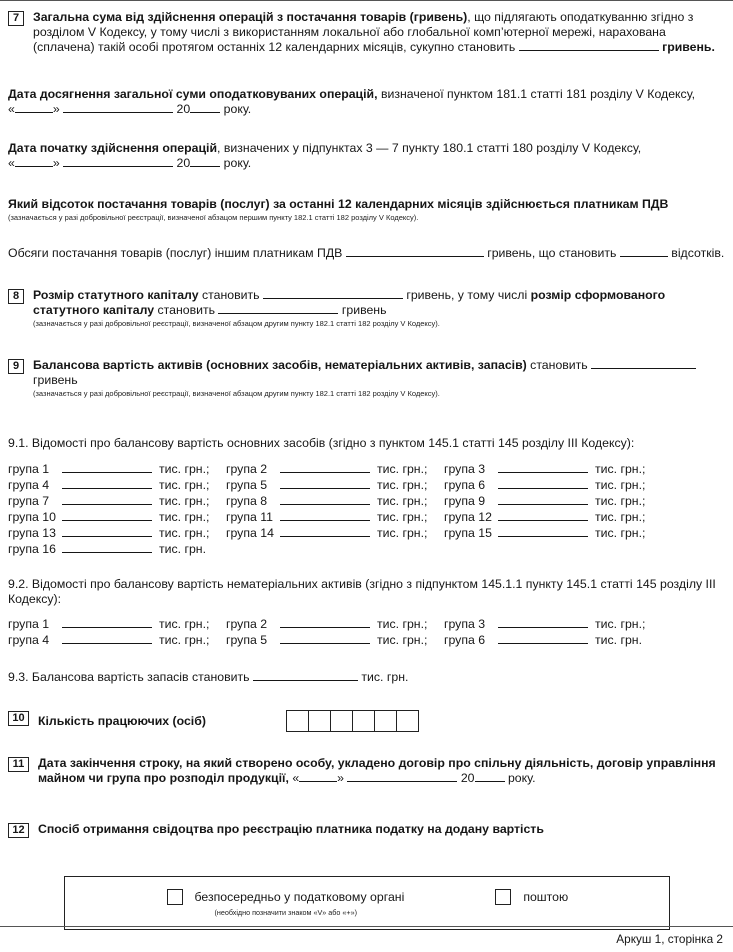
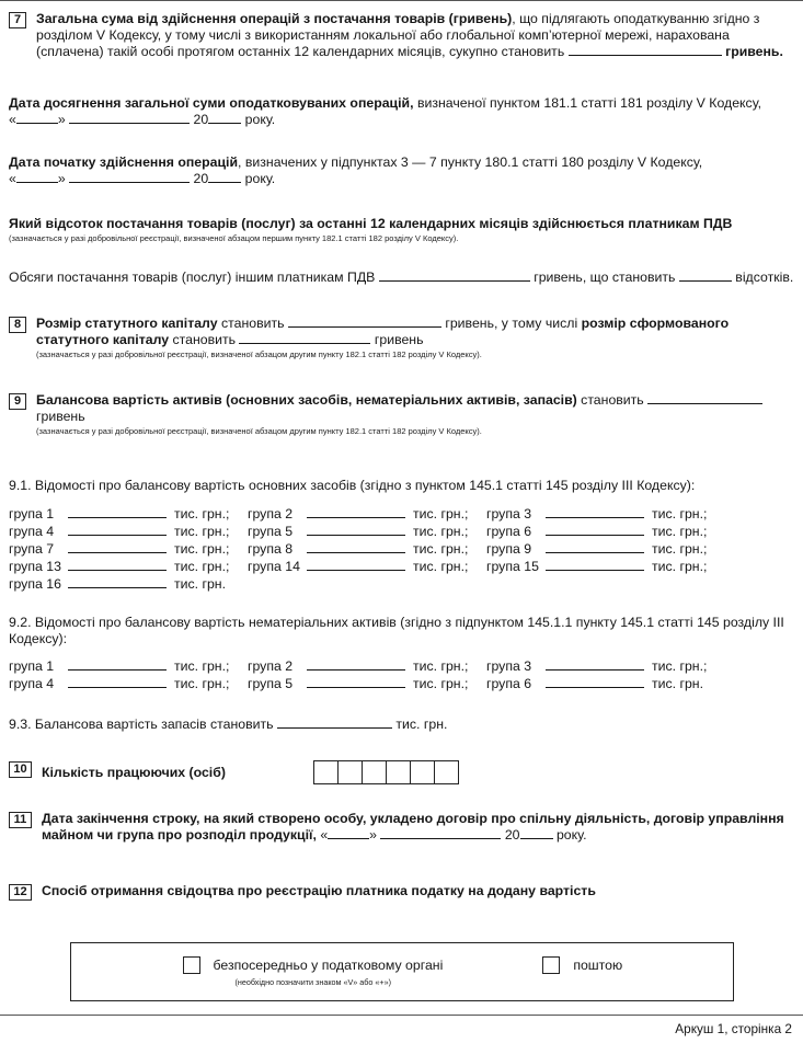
  7
  Загальна сума від здійснення операцій з постачання товарів (гривень), що підлягають оподаткуванню згідно з розділом V Кодексу, у тому числі з використанням локальної або глобальної комп’ютерної мережі, нарахована (сплачена) такій особі протягом останніх 12 календарних місяців, сукупно становить гривень.
  Дата досягнення загальної суми оподатковуваних операцій, визначеної пунктом 181.1 статті 181 розділу V Кодексу, « » 20 року.
  Дата початку здійснення операцій, визначених у підпунктах 3 — 7 пункту 180.1 статті 180 розділу V Кодексу, « » 20 року.
  Який відсоток постачання товарів (послуг) за останні 12 календарних місяців здійснюється платникам ПДВ
  (зазначається у разі добровільної реєстрації, визначеної абзацом першим пункту 182.1 статті 182 розділу V Кодексу).
  Обсяги постачання товарів (послуг) іншим платникам ПДВ гривень, що становить відсотків.
  8
  Розмір статутного капіталу становить гривень, у тому числі розмір сформованого статутного капіталу становить гривень
  (зазначається у разі добровільної реєстрації, визначеної абзацом другим пункту 182.1 статті 182 розділу V Кодексу).
  9
  Балансова вартість активів (основних засобів, нематеріальних активів, запасів) становить гривень
  (зазначається у разі добровільної реєстрації, визначеної абзацом другим пункту 182.1 статті 182 розділу V Кодексу).
  9.1. Відомості про балансову вартість основних засобів (згідно з пунктом 145.1 статті 145 розділу III Кодексу):
  група 1 тис. грн.;
  група 2 тис. грн.;
  група 3 тис. грн.;
  група 4 тис. грн.;
  група 5 тис. грн.;
  група 6 тис. грн.;
  група 7 тис. грн.;
  група 8 тис. грн.;
  група 9 тис. грн.;
- група 10 тис. грн.;
- група 11 тис. грн.;
- група 12 тис. грн.;
  група 13 тис. грн.;
  група 14 тис. грн.;
  група 15 тис. грн.;
  група 16 тис. грн.
  9.2. Відомості про балансову вартість нематеріальних активів (згідно з підпунктом 145.1.1 пункту 145.1 статті 145 розділу III Кодексу):
  група 1 тис. грн.;
  група 2 тис. грн.;
  група 3 тис. грн.;
  група 4 тис. грн.;
  група 5 тис. грн.;
  група 6 тис. грн.
  9.3. Балансова вартість запасів становить тис. грн.
  10
  Кількість працюючих (осіб)
  11
  Дата закінчення строку, на який створено особу, укладено договір про спільну діяльність, договір управління майном чи група про розподіл продукції, « » 20 року.
  12
  Спосіб отримання свідоцтва про реєстрацію платника податку на додану вартість
  безпосередньо у податковому органі
  поштою
  (необхідно позначити знаком «V» або «+»)
  Аркуш 1, сторінка 2
